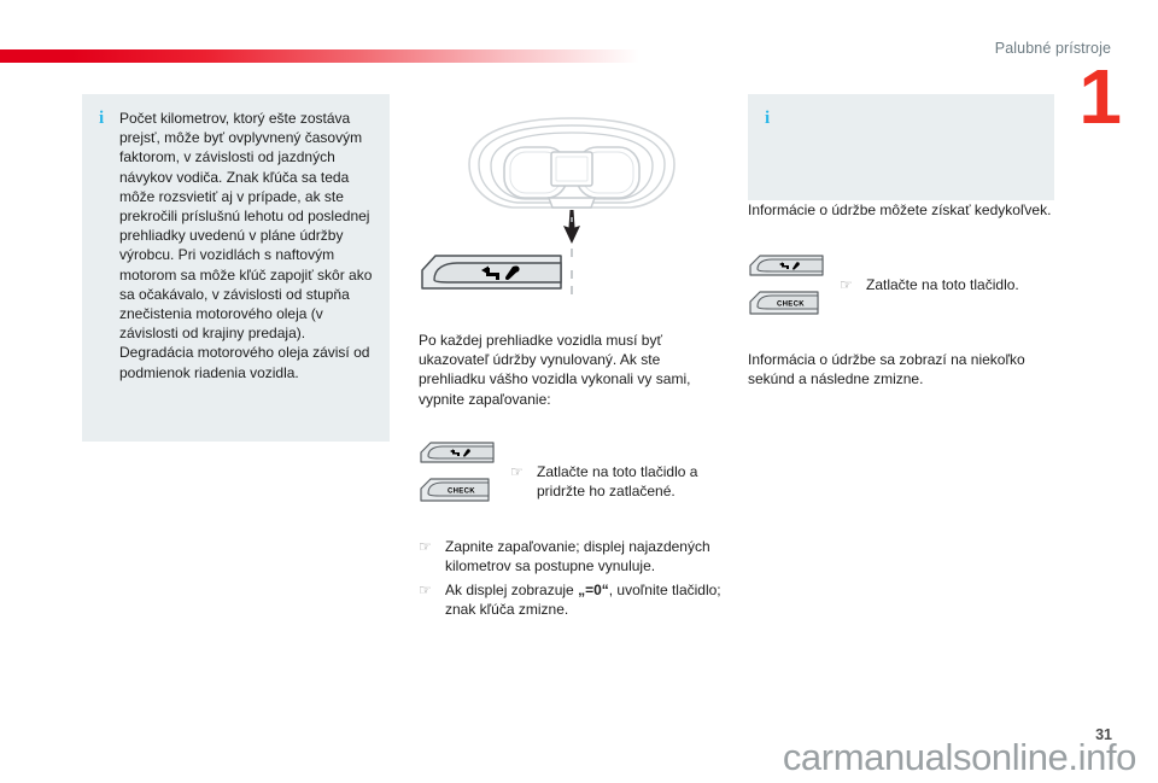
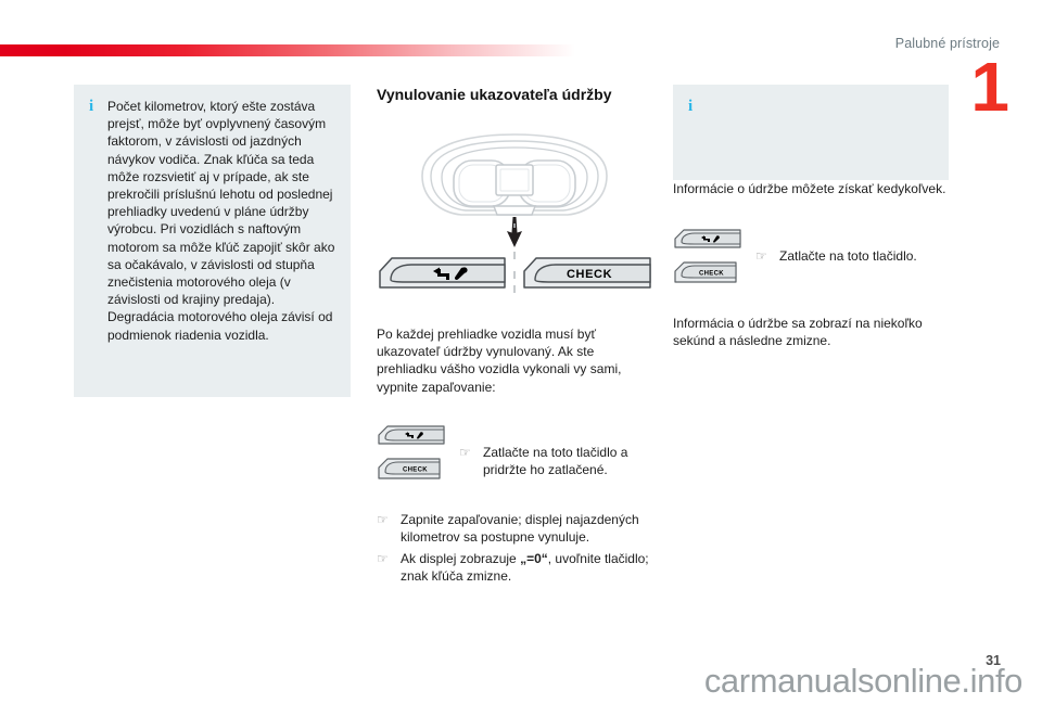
  Palubné prístroje
  1
  i
  Počet kilometrov, ktorý ešte zostáva prejsť, môže byť ovplyvnený časovým faktorom, v závislosti od jazdných návykov vodiča. Znak kľúča sa teda môže rozsvietiť aj v prípade, ak ste prekročili príslušnú lehotu od poslednej prehliadky uvedenú v pláne údržby výrobcu. Pri vozidlách s naftovým motorom sa môže kľúč zapojiť skôr ako sa očakávalo, v závislosti od stupňa znečistenia motorového oleja (v závislosti od krajiny predaja). Degradácia motorového oleja závisí od podmienok riadenia vozidla.
+ Vynulovanie ukazovateľa údržby
+ CHECK
  Po každej prehliadke vozidla musí byť ukazovateľ údržby vynulovaný. Ak ste prehliadku vášho vozidla vykonali vy sami, vypnite zapaľovanie:
  ☞
  Zatlačte na toto tlačidlo a pridržte ho zatlačené.
  ☞
  Zapnite zapaľovanie; displej najazdených kilometrov sa postupne vynuluje.
  ☞
  Ak displej zobrazuje „=0“, uvoľnite tlačidlo; znak kľúča zmizne.
  i
  Informácie o údržbe môžete získať kedykoľvek.
  ☞
  Zatlačte na toto tlačidlo.
  Informácia o údržbe sa zobrazí na niekoľko sekúnd a následne zmizne.
  31
  carmanualsonline.info
